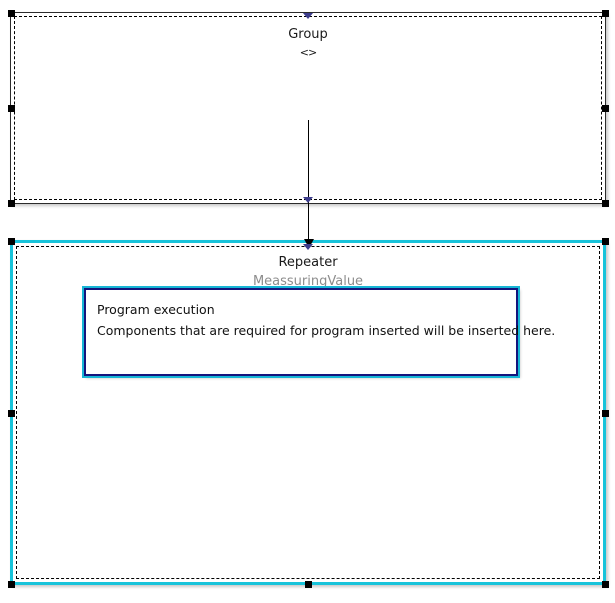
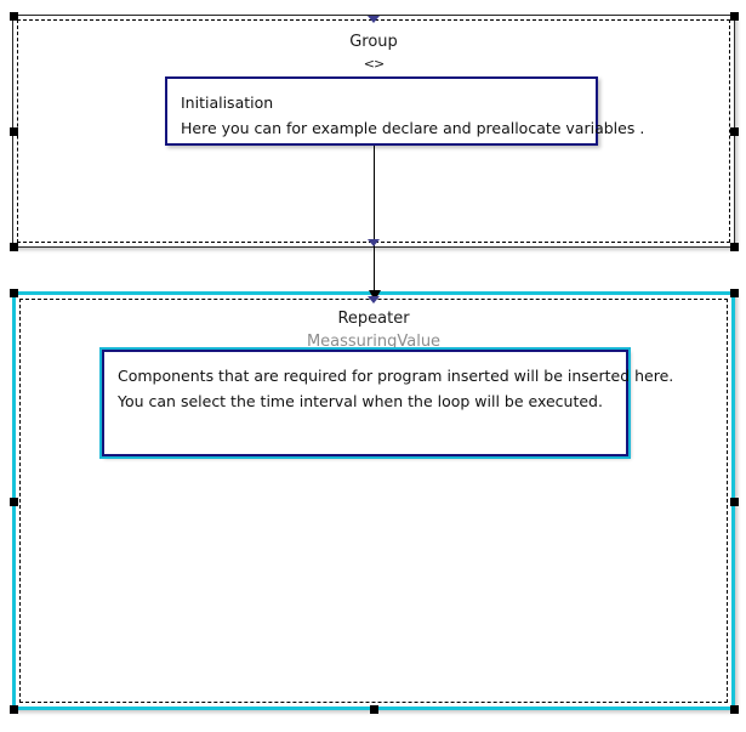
  Group
  <>
+ Initialisation
+ Here you can for example declare and preallocate variables .
  Repeater
  MeassuringValue
- Program execution
  Components that are required for program inserted will be inserted here.
+ You can select the time interval when the loop will be executed.
